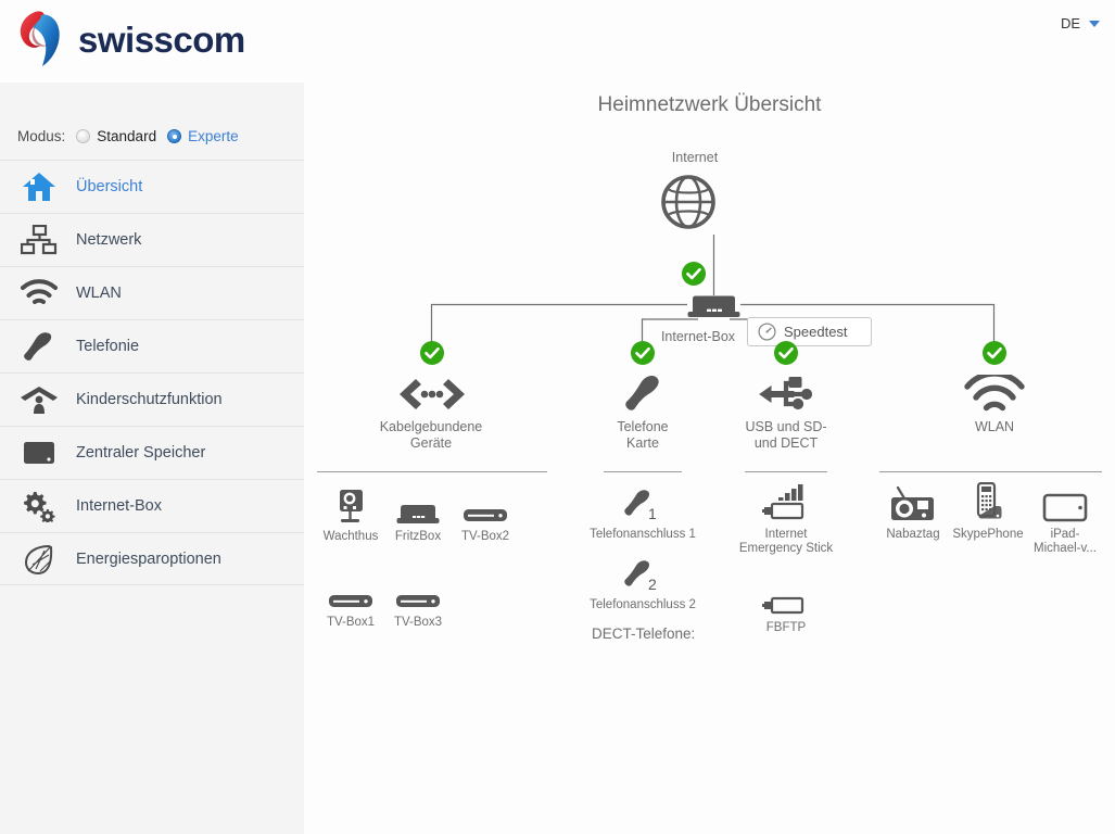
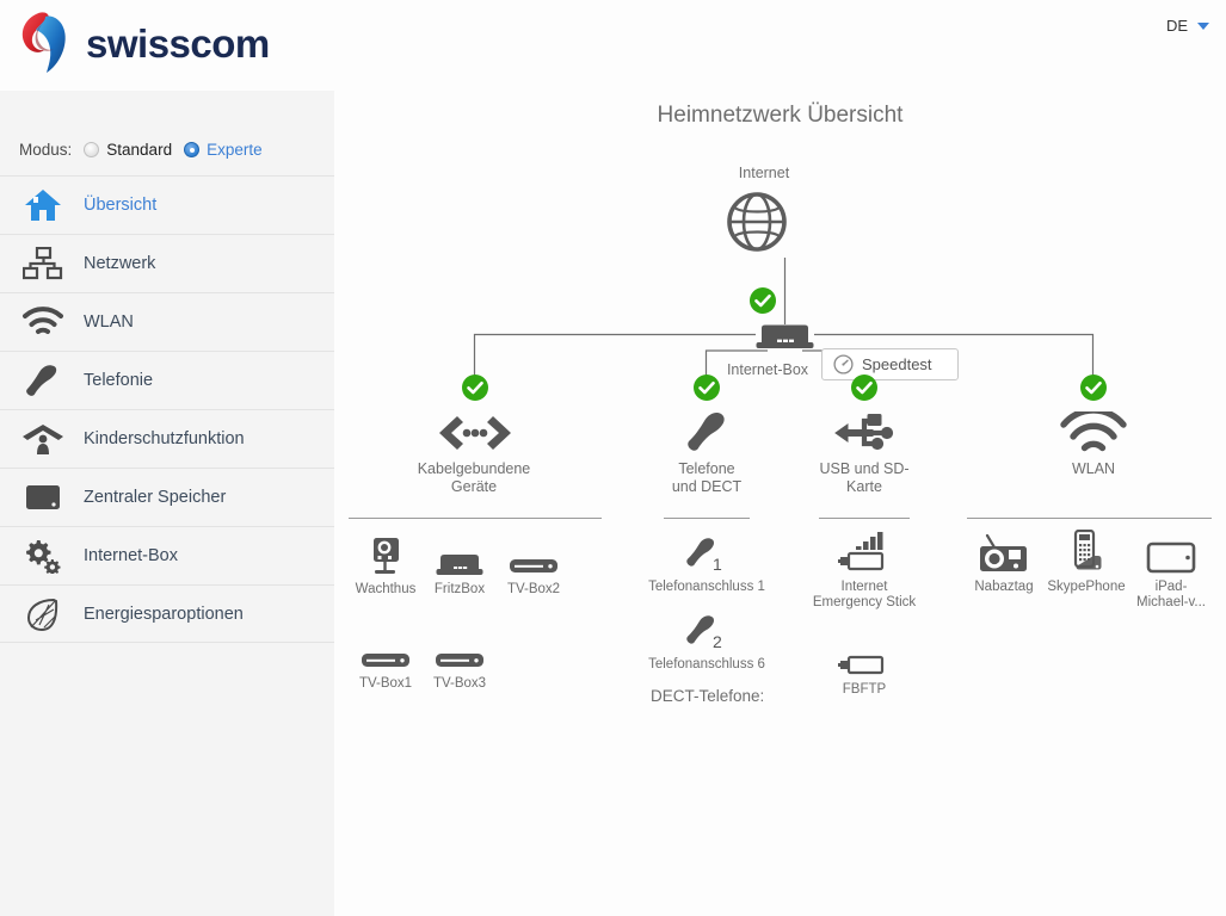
  swisscom
  DE
  Modus:
  Standard
  Experte
  Übersicht
  Netzwerk
  WLAN
  Telefonie
  Kinderschutzfunktion
  Zentraler Speicher
  Internet-Box
  Energiesparoptionen
  Heimnetzwerk Übersicht
  Internet
  Speedtest
  Internet-Box
  Kabelgebundene
  Geräte
  Wachthus
  FritzBox
  TV-Box2
  TV-Box1
  TV-Box3
  Telefone
- Karte
+ und DECT
  1
  Telefonanschluss 1
  2
- Telefonanschluss 2
+ Telefonanschluss 6
  DECT-Telefone:
  USB und SD-
- und DECT
+ Karte
  Internet
  Emergency Stick
  FBFTP
  WLAN
  Nabaztag
  SkypePhone
  iPad-
  Michael-v...
